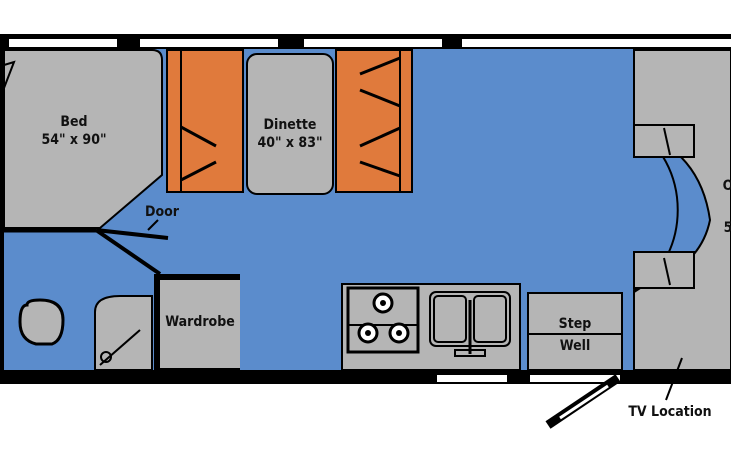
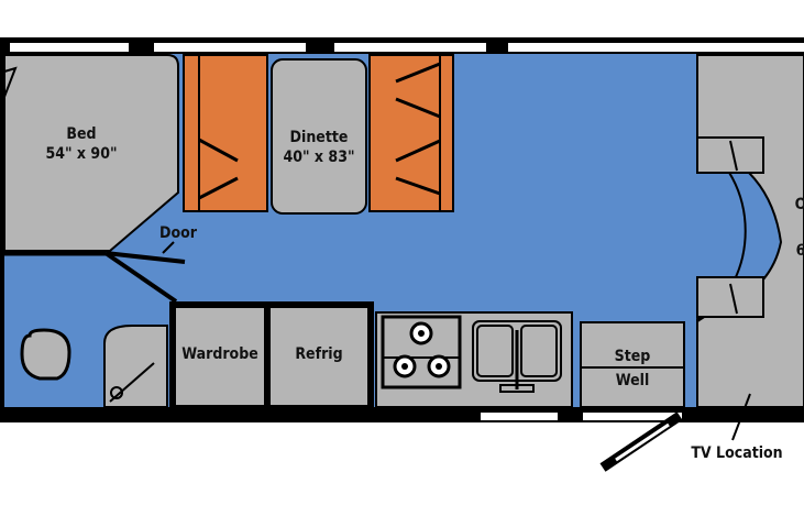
  Bed
  54" x 90"
  Dinette
  40" x 83"
  O
- 5
+ 6
  Door
  Wardrobe
+ Refrig
  Step
  Well
  TV Location
